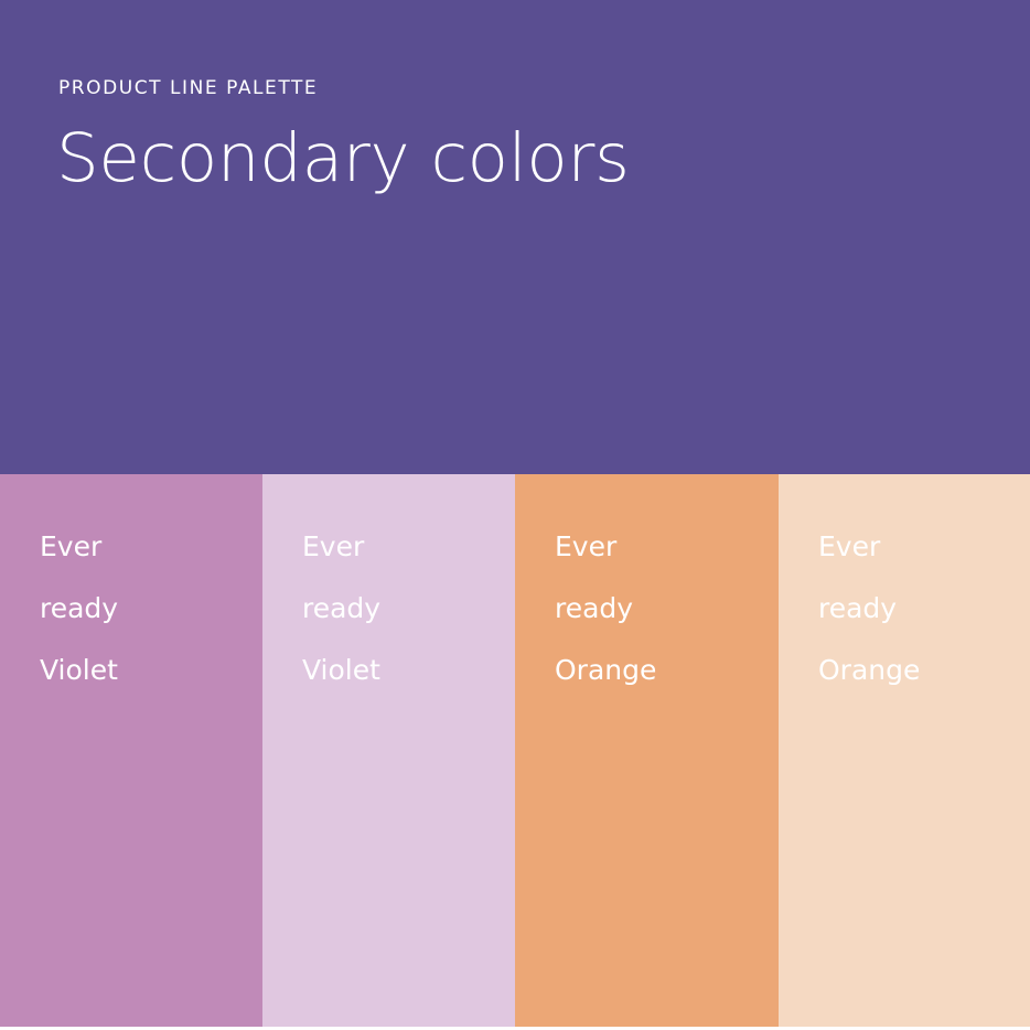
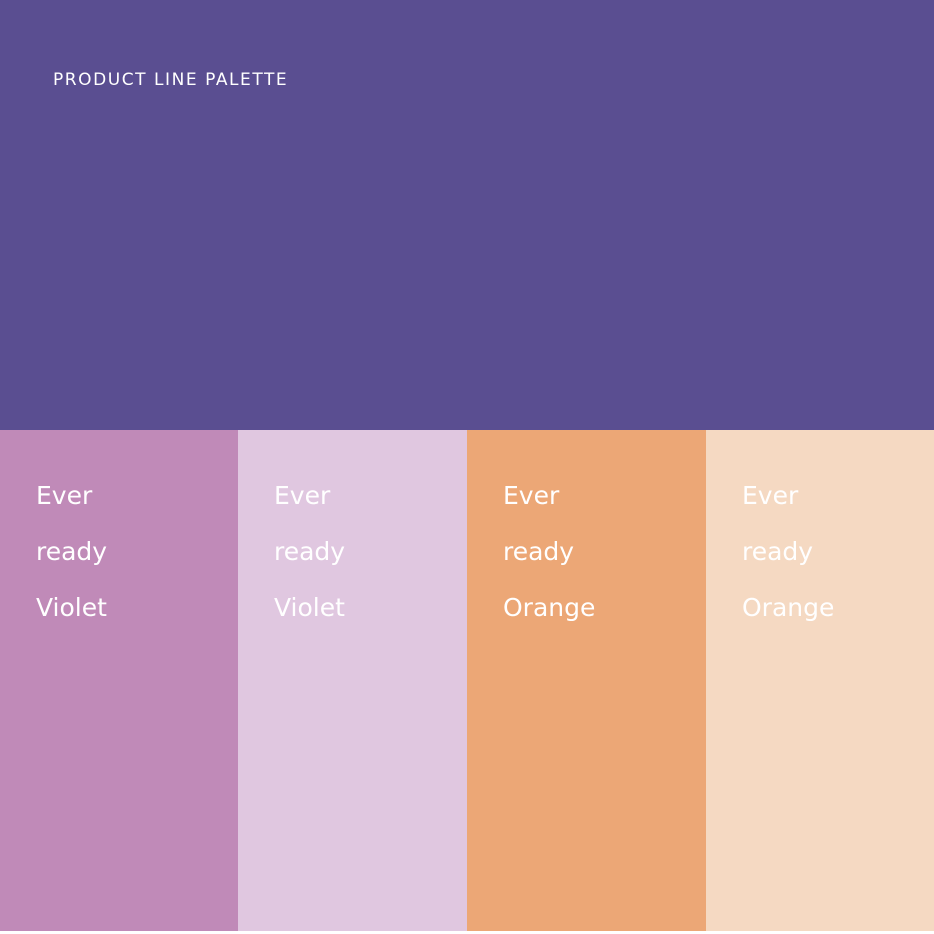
  PRODUCT LINE PALETTE
- Secondary colors
  Ever
  ready
  Violet
  Ever
  ready
  Violet
  Ever
  ready
  Orange
  Ever
  ready
  Orange
